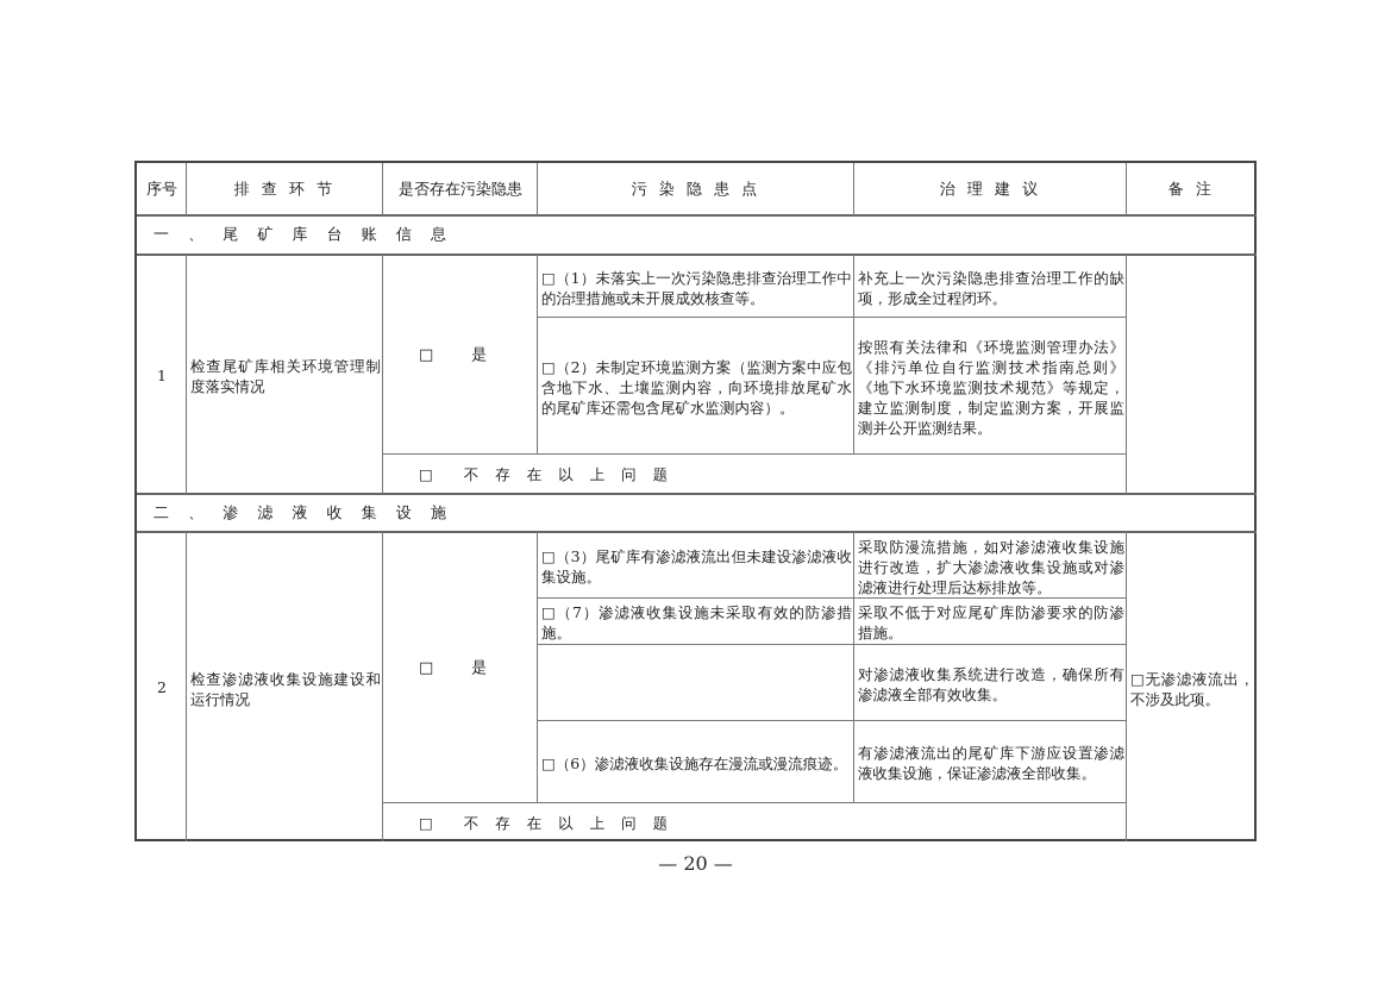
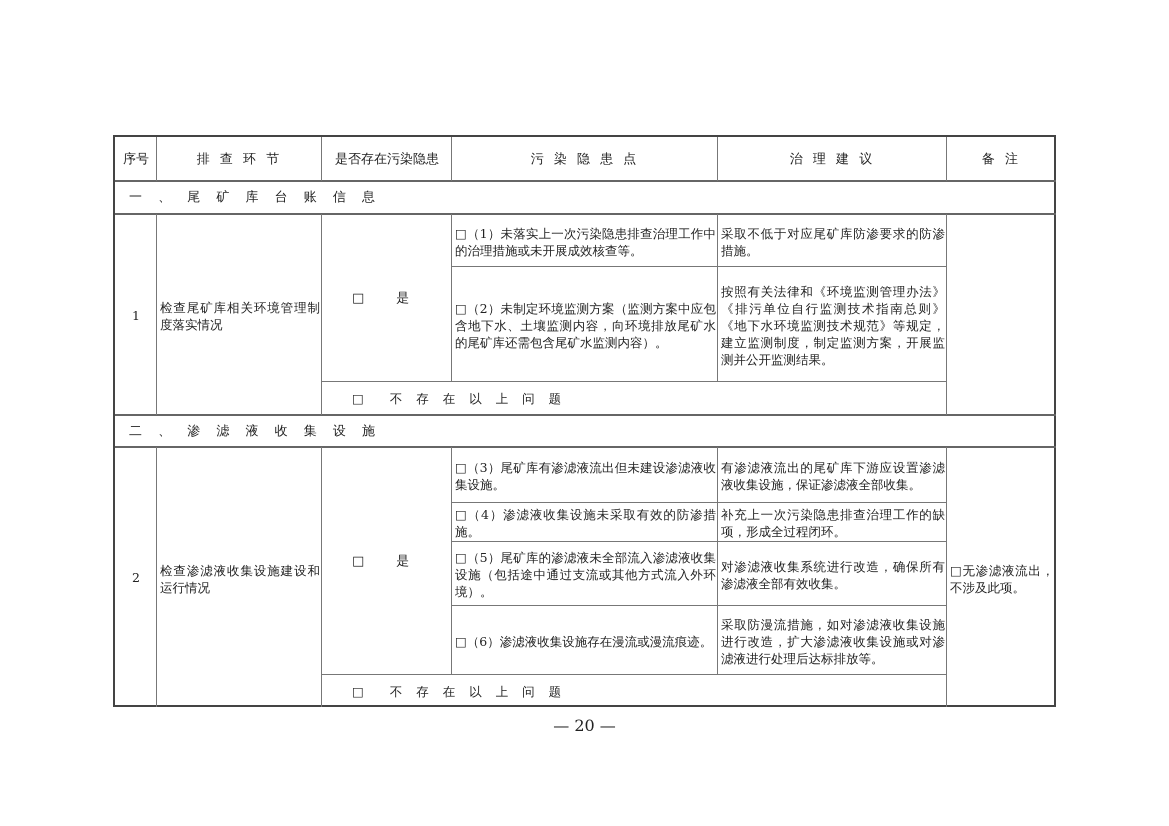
  序号
  排 查 环 节
  是否存在污染隐患
  污 染 隐 患 点
  治 理 建 议
  备 注
  一 、 尾 矿 库 台 账 信 息
  1
  检查尾矿库相关环境管理制度落实情况
  □
  是
  □（1）未落实上一次污染隐患排查治理工作中的治理措施或未开展成效核查等。
- 补充上一次污染隐患排查治理工作的缺项，形成全过程闭环。
+ 采取不低于对应尾矿库防渗要求的防渗措施。
  □（2）未制定环境监测方案（监测方案中应包含地下水、土壤监测内容，向环境排放尾矿水的尾矿库还需包含尾矿水监测内容）。
  按照有关法律和《环境监测管理办法》《排污单位自行监测技术指南总则》《地下水环境监测技术规范》等规定，建立监测制度，制定监测方案，开展监测并公开监测结果。
  □
  不 存 在 以 上 问 题
  二 、 渗 滤 液 收 集 设 施
  2
  检查渗滤液收集设施建设和运行情况
  □
  是
  □（3）尾矿库有渗滤液流出但未建设渗滤液收集设施。
- 采取防漫流措施，如对渗滤液收集设施进行改造，扩大渗滤液收集设施或对渗滤液进行处理后达标排放等。
+ 有渗滤液流出的尾矿库下游应设置渗滤液收集设施，保证渗滤液全部收集。
- □（7）渗滤液收集设施未采取有效的防渗措施。
+ □（4）渗滤液收集设施未采取有效的防渗措施。
- 采取不低于对应尾矿库防渗要求的防渗措施。
+ 补充上一次污染隐患排查治理工作的缺项，形成全过程闭环。
+ □（5）尾矿库的渗滤液未全部流入渗滤液收集设施（包括途中通过支流或其他方式流入外环境）。
  对渗滤液收集系统进行改造，确保所有渗滤液全部有效收集。
  □（6）渗滤液收集设施存在漫流或漫流痕迹。
- 有渗滤液流出的尾矿库下游应设置渗滤液收集设施，保证渗滤液全部收集。
+ 采取防漫流措施，如对渗滤液收集设施进行改造，扩大渗滤液收集设施或对渗滤液进行处理后达标排放等。
  □无渗滤液流出，不涉及此项。
  □
  不 存 在 以 上 问 题
  — 20 —
